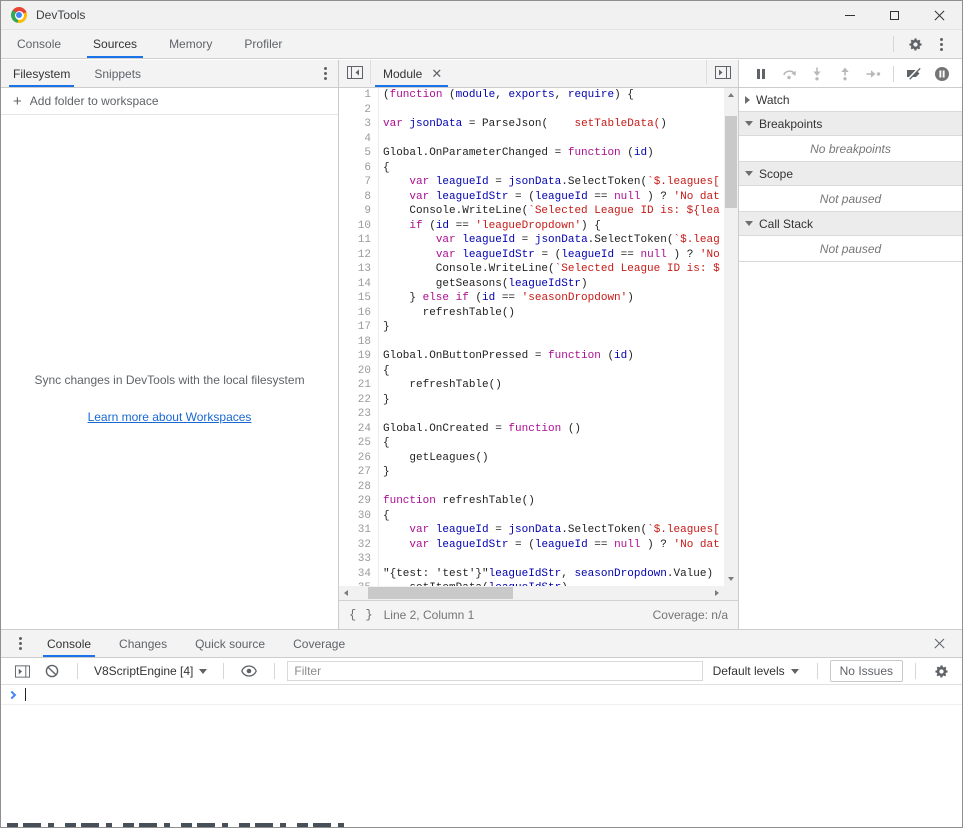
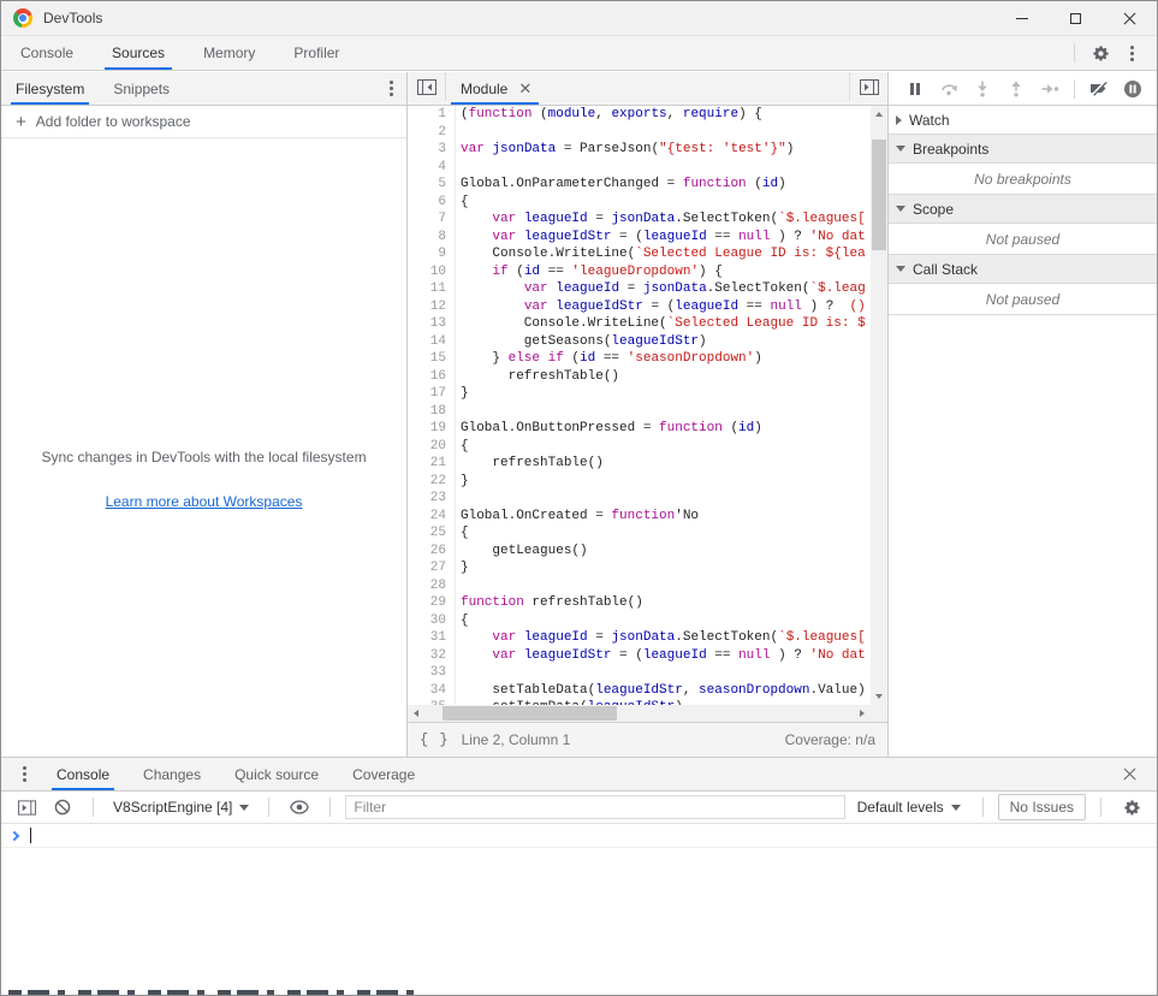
  DevTools
  Console
  Sources
  Memory
  Profiler
  Filesystem
  Snippets
  +
  Add folder to workspace
  Sync changes in DevTools with the local filesystem
  Learn more about Workspaces
  Module
  ✕
  1
  (function (module, exports, require) {
  2
  3
- var jsonData = ParseJson( setTableData()
+ var jsonData = ParseJson("{test: 'test'}")
  4
  5
  Global.OnParameterChanged = function (id)
  6
  {
  7
  var leagueId = jsonData.SelectToken(`$.leagues[
  8
  var leagueIdStr = (leagueId == null ) ? 'No dat
  9
  Console.WriteLine(`Selected League ID is: ${lea
  10
  if (id == 'leagueDropdown') {
  11
  var leagueId = jsonData.SelectToken(`$.leag
  12
- var leagueIdStr = (leagueId == null ) ? 'No
+ var leagueIdStr = (leagueId == null ) ? ()
  13
  Console.WriteLine(`Selected League ID is: $
  14
  getSeasons(leagueIdStr)
  15
  } else if (id == 'seasonDropdown')
  16
  refreshTable()
  17
  }
  18
  19
  Global.OnButtonPressed = function (id)
  20
  {
  21
  refreshTable()
  22
  }
  23
  24
- Global.OnCreated = function ()
+ Global.OnCreated = function'No
  25
  {
  26
  getLeagues()
  27
  }
  28
  29
  function refreshTable()
  30
  {
  31
  var leagueId = jsonData.SelectToken(`$.leagues[
  32
  var leagueIdStr = (leagueId == null ) ? 'No dat
  33
  34
- "{test: 'test'}"leagueIdStr, seasonDropdown.Value)
+ setTableData(leagueIdStr, seasonDropdown.Value)
  { }
  Line 2, Column 1
  Coverage: n/a
  Watch
  Breakpoints
  No breakpoints
  Scope
  Not paused
  Call Stack
  Not paused
  Console
  Changes
  Quick source
  Coverage
  V8ScriptEngine [4]
  Filter
  Default levels
  No Issues
